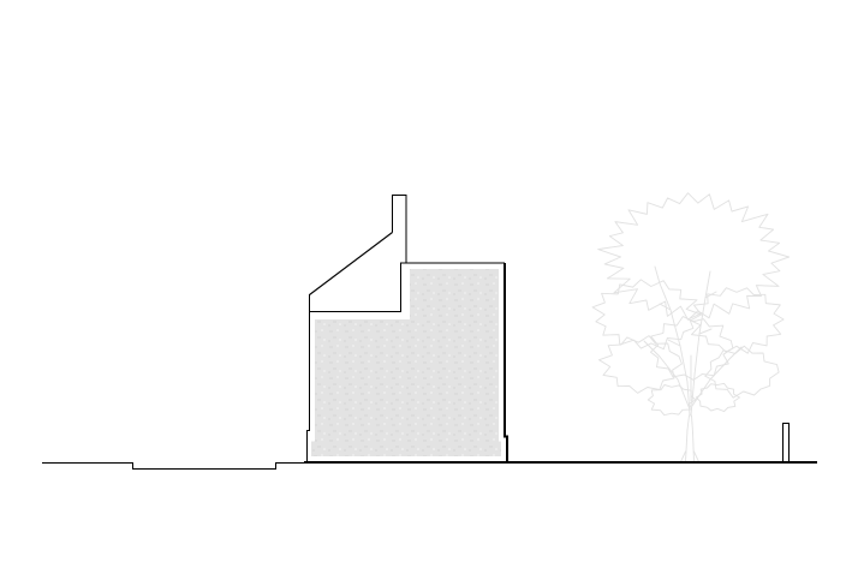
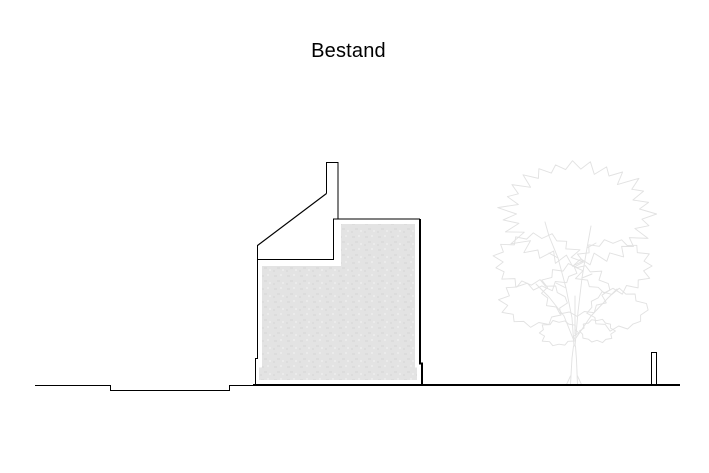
+ Bestand
